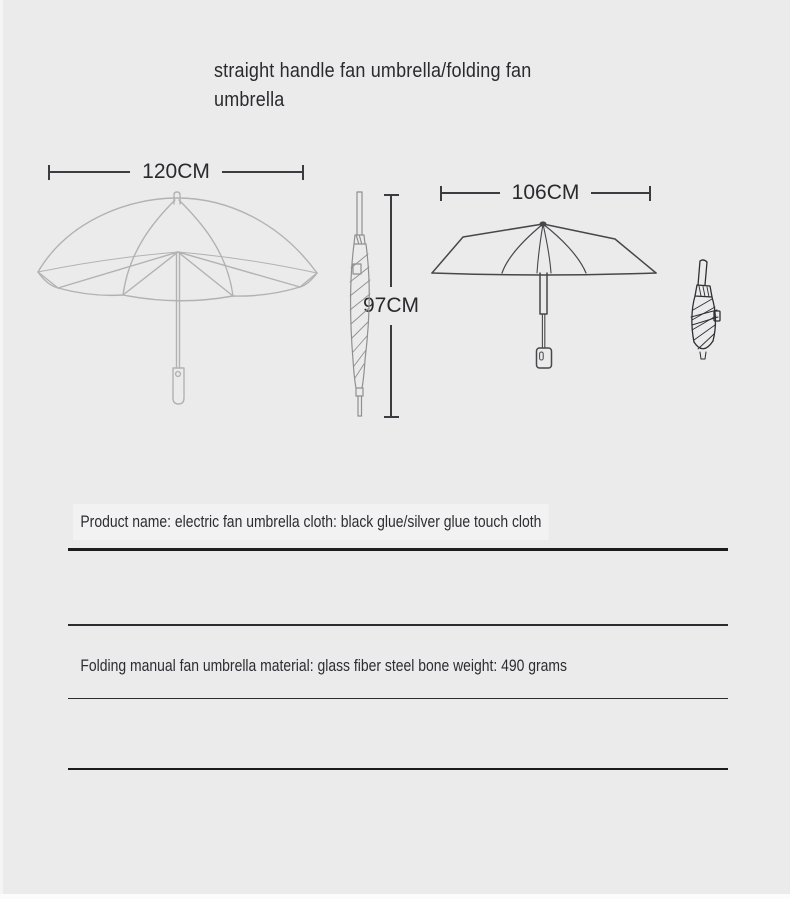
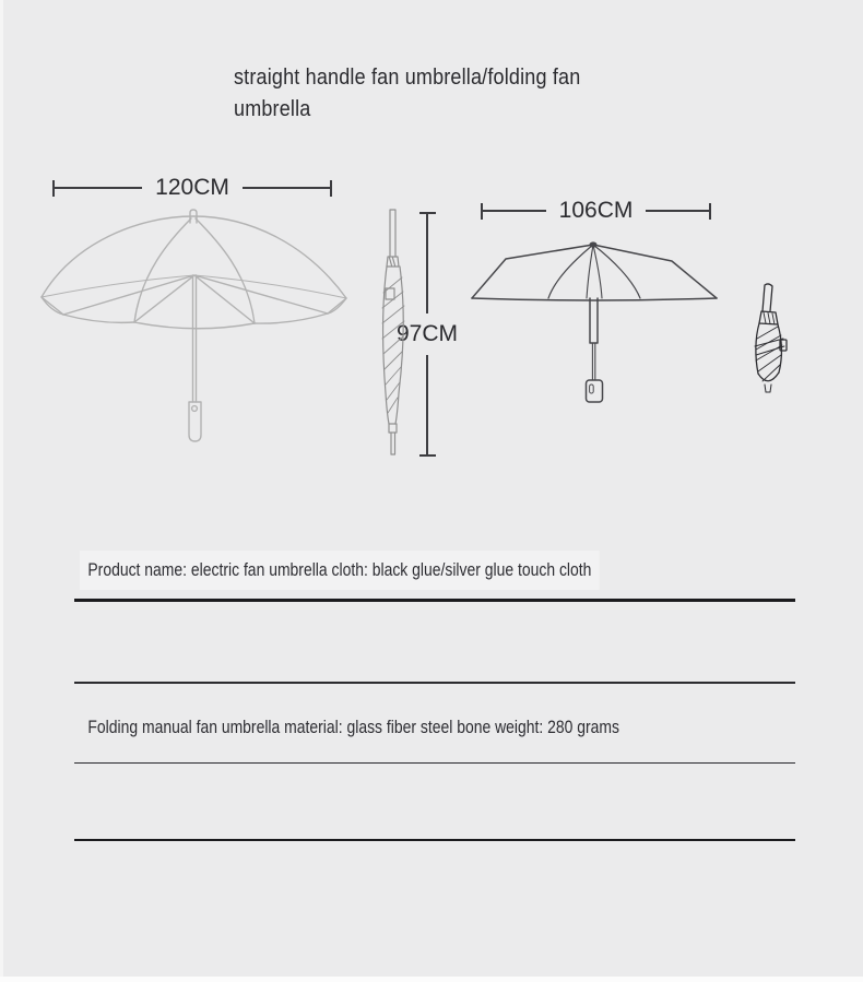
  straight handle fan umbrella/folding fan umbrella
  120CM
  106CM
  7CM
  Product name: electric fan umbrella cloth: black glue/silver glue touch cloth
- Folding manual fan umbrella material: glass fiber steel bone weight: 490 grams
+ Folding manual fan umbrella material: glass fiber steel bone weight: 280 grams
